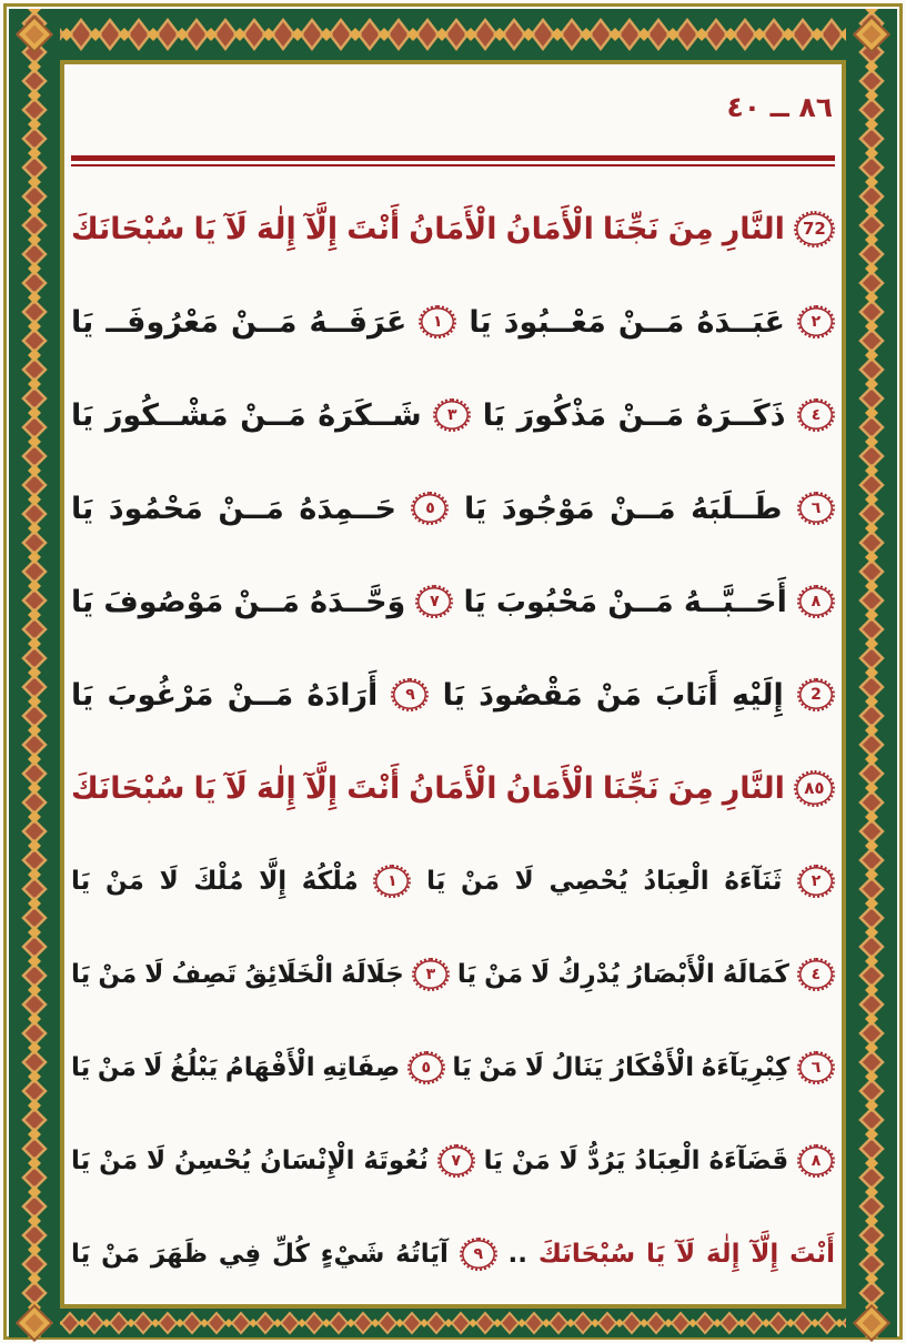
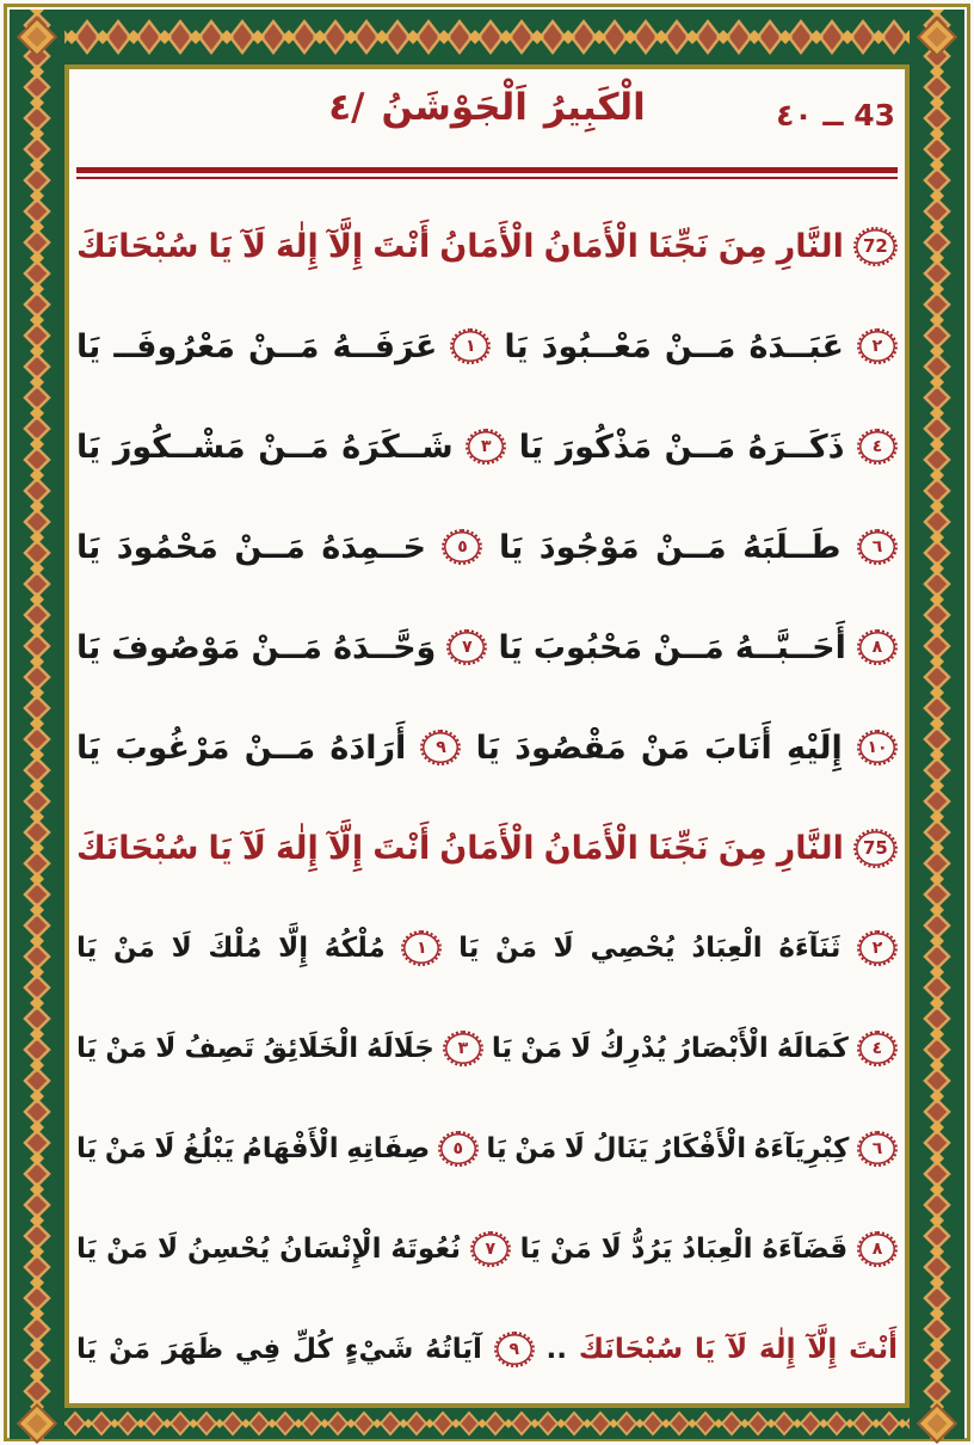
+ ٤/
+ اَلْجَوْشَنُ
+ الْكَبِيرُ
- ٨٦ ــ ٤٠
+ 43 ــ ٤٠
  سُبْحَانَكَ
  يَا
  لَآ
  إِلٰهَ
  إِلَّآ
  أَنْتَ
  الْأَمَانُ
  الْأَمَانُ
  نَجِّنَا
  مِنَ
  النَّارِ
  72
  يَا
  مَعْرُوفَــ
  مَــنْ
  عَرَفَــهُ
  ١
  يَا
  مَعْــبُودَ
  مَــنْ
  عَبَــدَهُ
  ٢
  يَا
  مَشْــكُورَ
  مَــنْ
  شَــكَرَهُ
  ٣
  يَا
  مَذْكُورَ
  مَــنْ
  ذَكَــرَهُ
  ٤
  يَا
  مَحْمُودَ
  مَــنْ
  حَــمِدَهُ
  ٥
  يَا
  مَوْجُودَ
  مَــنْ
  طَــلَبَهُ
  ٦
  يَا
  مَوْصُوفَ
  مَــنْ
  وَحَّــدَهُ
  ٧
  يَا
  مَحْبُوبَ
  مَــنْ
  أَحَــبَّــهُ
  ٨
  يَا
  مَرْغُوبَ
  مَــنْ
  أَرَادَهُ
  ٩
  يَا
  مَقْصُودَ
  مَنْ
  أَنَابَ
  إِلَيْهِ
- 2
+ ١٠
  سُبْحَانَكَ
  يَا
  لَآ
  إِلٰهَ
  إِلَّآ
  أَنْتَ
  الْأَمَانُ
  الْأَمَانُ
  نَجِّنَا
  مِنَ
  النَّارِ
- ٨٥
+ 75
  يَا
  مَنْ
  لَا
  مُلْكَ
  إِلَّا
  مُلْكُهُ
  ١
  يَا
  مَنْ
  لَا
  يُحْصِي
  الْعِبَادُ
  ثَنَآءَهُ
  ٢
  يَا
  مَنْ
  لَا
  تَصِفُ
  الْخَلَائِقُ
  جَلَالَهُ
  ٣
  يَا
  مَنْ
  لَا
  يُدْرِكُ
  الْأَبْصَارُ
  كَمَالَهُ
  ٤
  يَا
  مَنْ
  لَا
  يَبْلُغُ
  الْأَفْهَامُ
  صِفَاتِهِ
  ٥
  يَا
  مَنْ
  لَا
  يَنَالُ
  الْأَفْكَارُ
  كِبْرِيَآءَهُ
  ٦
  يَا
  مَنْ
  لَا
  يُحْسِنُ
  الْإِنْسَانُ
  نُعُوتَهُ
  ٧
  يَا
  مَنْ
  لَا
  يَرُدُّ
  الْعِبَادُ
  قَضَآءَهُ
  ٨
  يَا
  مَنْ
  ظَهَرَ
  فِي
  كُلِّ
  شَيْءٍ
  آيَاتُهُ
  ٩
  ..
  سُبْحَانَكَ
  يَا
  لَآ
  إِلٰهَ
  إِلَّآ
  أَنْتَ
